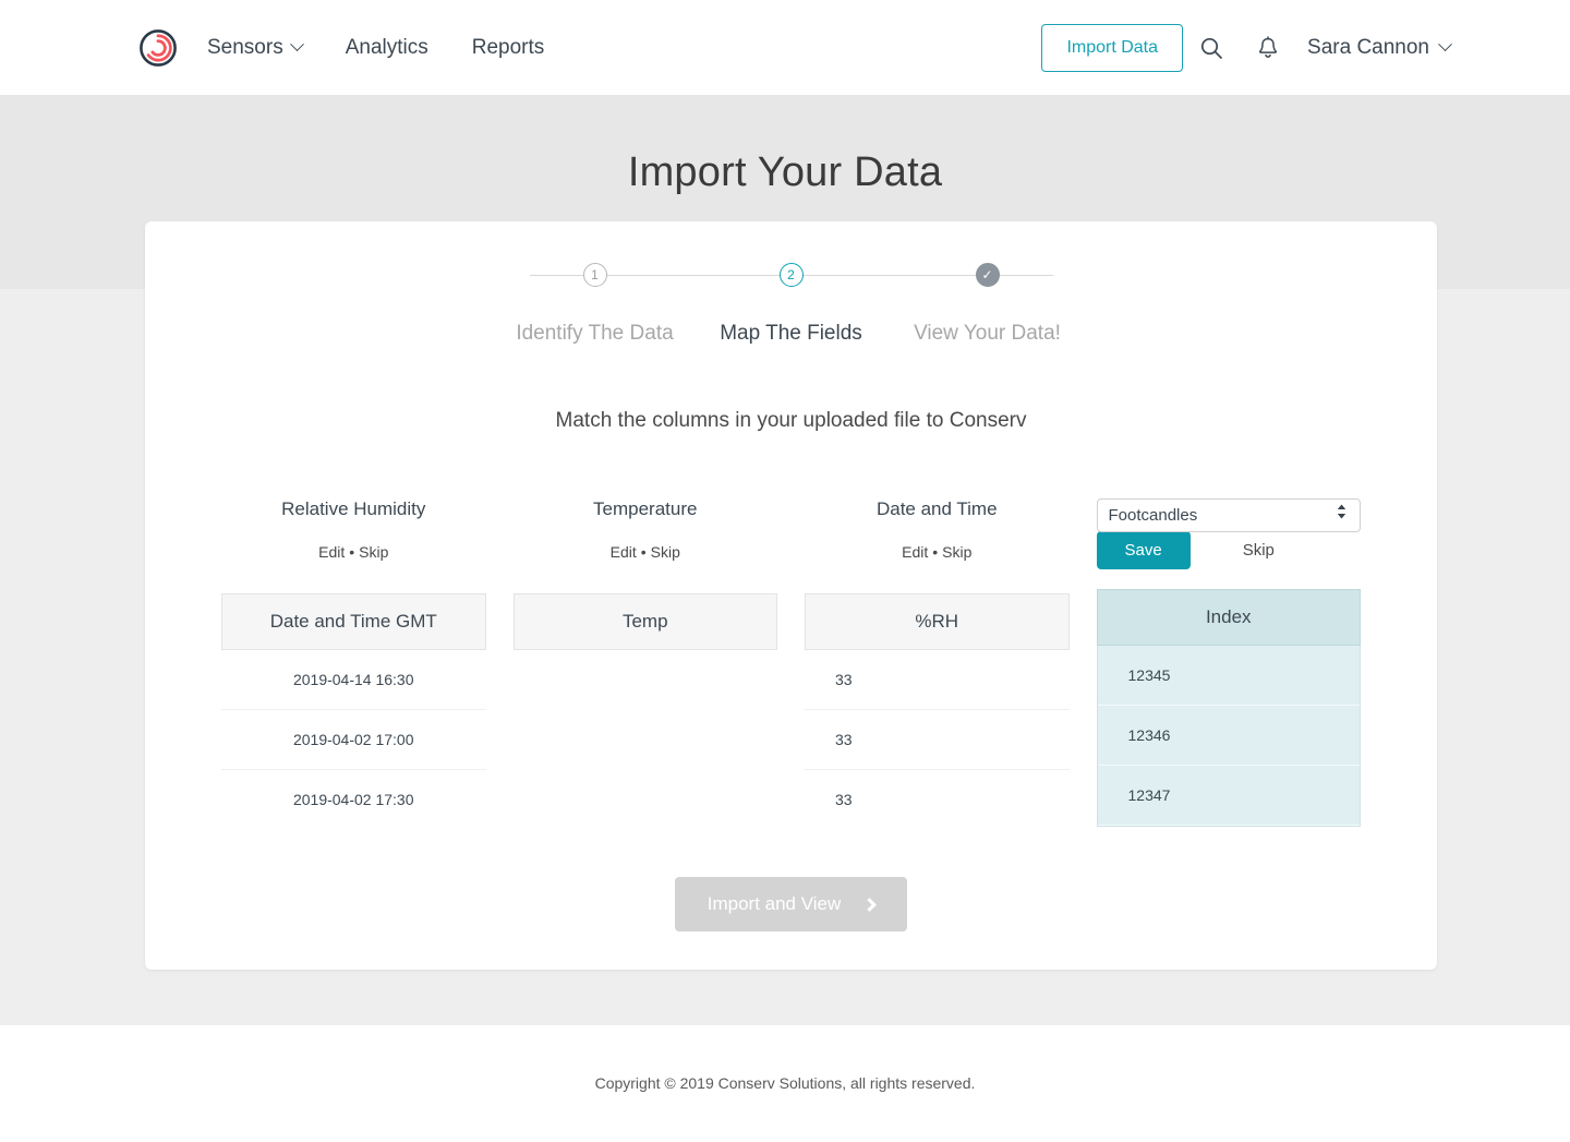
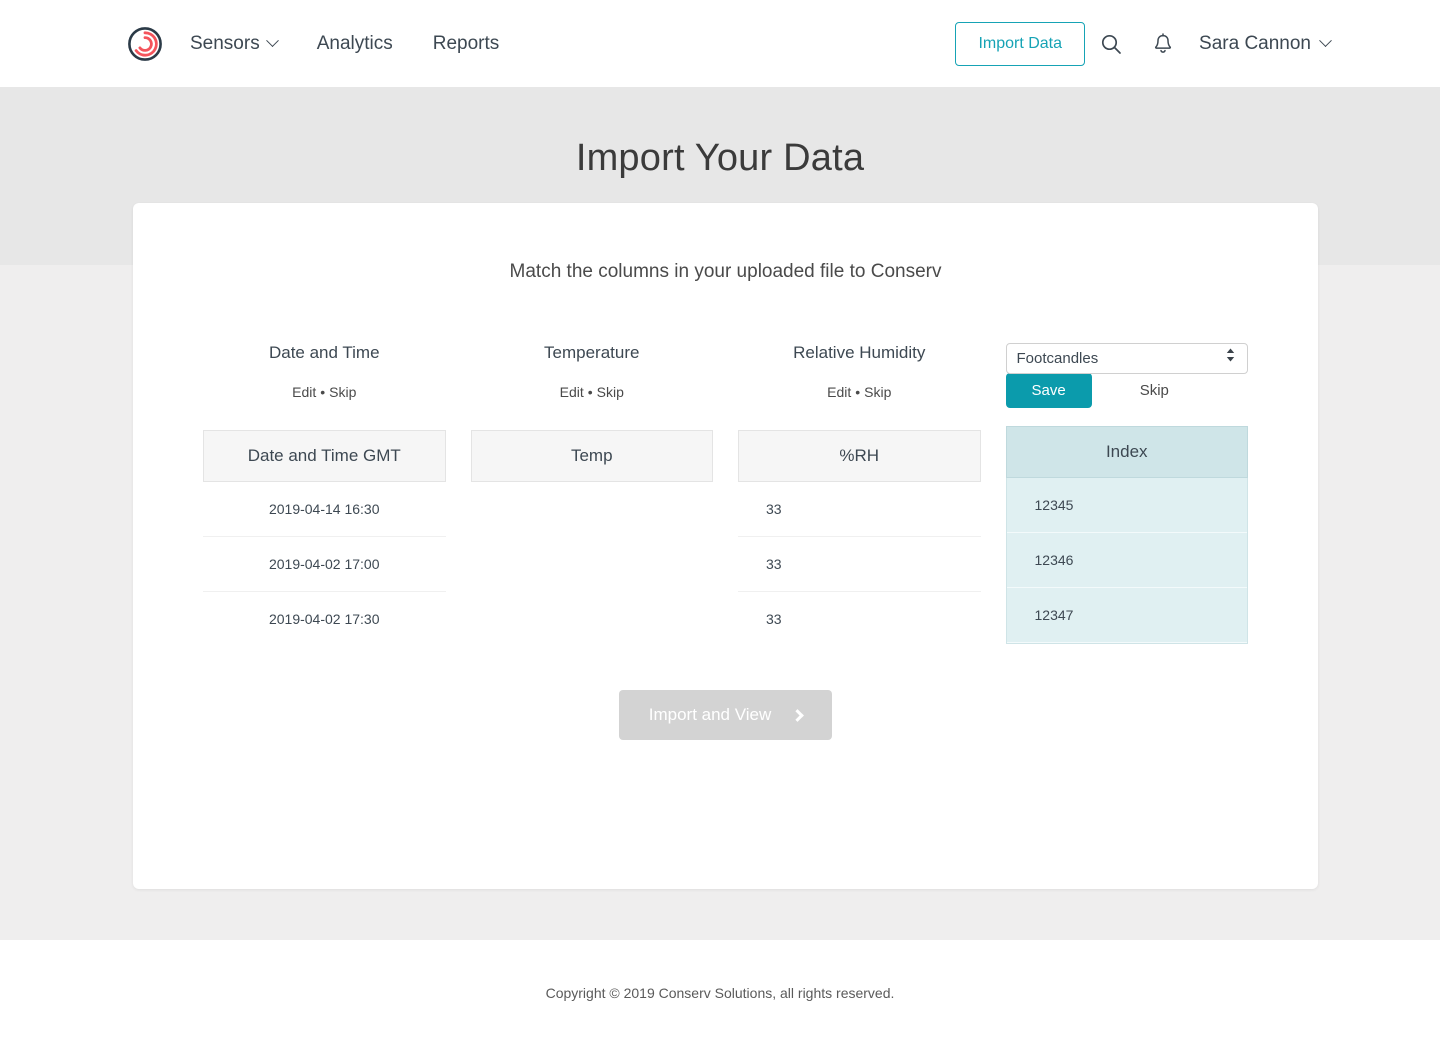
  Sensors
  Analytics
  Reports
  Import Data
  Sara Cannon
  Import Your Data
- 1
- Identify The Data
- 2
- Map The Fields
- ✓
- View Your Data!
  Match the columns in your uploaded file to Conserv
- Relative Humidity
+ Date and Time
  Edit • Skip
  Date and Time GMT
  2019-04-14 16:30
  2019-04-02 17:00
  2019-04-02 17:30
  Temperature
  Edit • Skip
  Temp
- Date and Time
+ Relative Humidity
  Edit • Skip
  %RH
  33
  33
  33
  Footcandles
  Save
  Skip
  Index
  12345
  12346
  12347
  Import and View
  Copyright © 2019 Conserv Solutions, all rights reserved.
